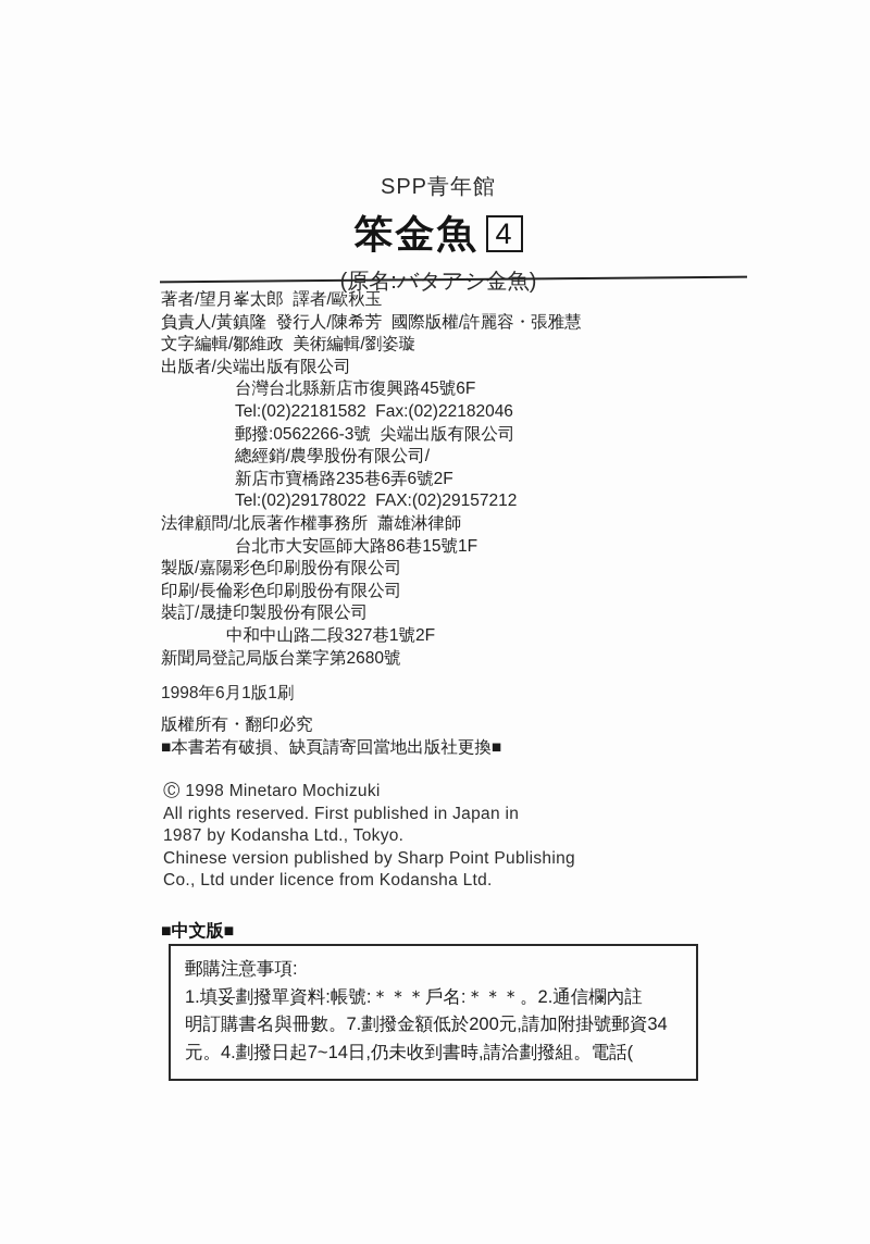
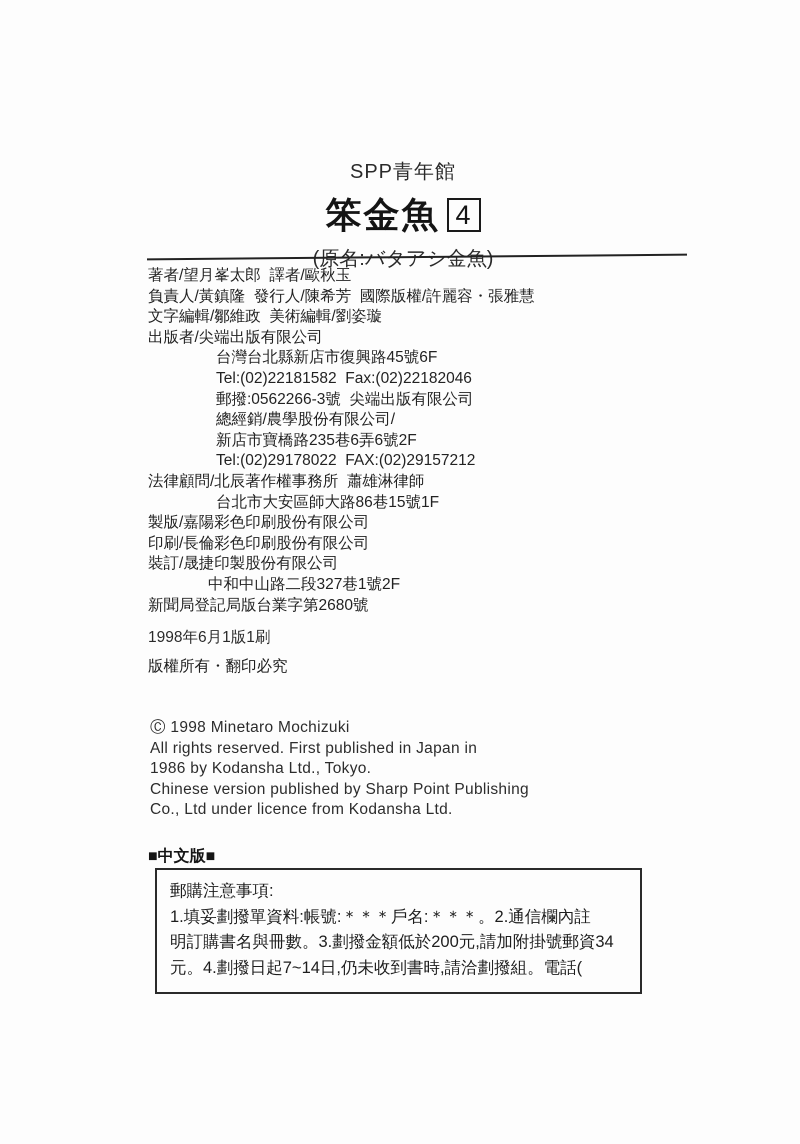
  SPP青年館
  笨金魚 4
  (原名:バタアシ金魚)
  著者/望月峯太郎 譯者/歐秋玉
  負責人/黃鎮隆 發行人/陳希芳 國際版權/許麗容・張雅慧
  文字編輯/鄒維政 美術編輯/劉姿璇
  出版者/尖端出版有限公司
  台灣台北縣新店市復興路45號6F
  Tel:(02)22181582 Fax:(02)22182046
  郵撥:0562266-3號 尖端出版有限公司
  總經銷/農學股份有限公司/
  新店市寶橋路235巷6弄6號2F
  Tel:(02)29178022 FAX:(02)29157212
  法律顧問/北辰著作權事務所 蕭雄淋律師
  台北市大安區師大路86巷15號1F
  製版/嘉陽彩色印刷股份有限公司
  印刷/長倫彩色印刷股份有限公司
  裝訂/晟捷印製股份有限公司
  中和中山路二段327巷1號2F
  新聞局登記局版台業字第2680號
  1998年6月1版1刷
  版權所有・翻印必究
- ■本書若有破損、缺頁請寄回當地出版社更換■
  Ⓒ 1998 Minetaro Mochizuki
  All rights reserved. First published in Japan in
- 1987 by Kodansha Ltd., Tokyo.
+ 1986 by Kodansha Ltd., Tokyo.
  Chinese version published by Sharp Point Publishing
  Co., Ltd under licence from Kodansha Ltd.
  ■中文版■
  郵購注意事項:
  1.填妥劃撥單資料:帳號:＊＊＊戶名:＊＊＊。2.通信欄內註
- 明訂購書名與冊數。7.劃撥金額低於200元,請加附掛號郵資34
+ 明訂購書名與冊數。3.劃撥金額低於200元,請加附掛號郵資34
  元。4.劃撥日起7~14日,仍未收到書時,請洽劃撥組。電話(
